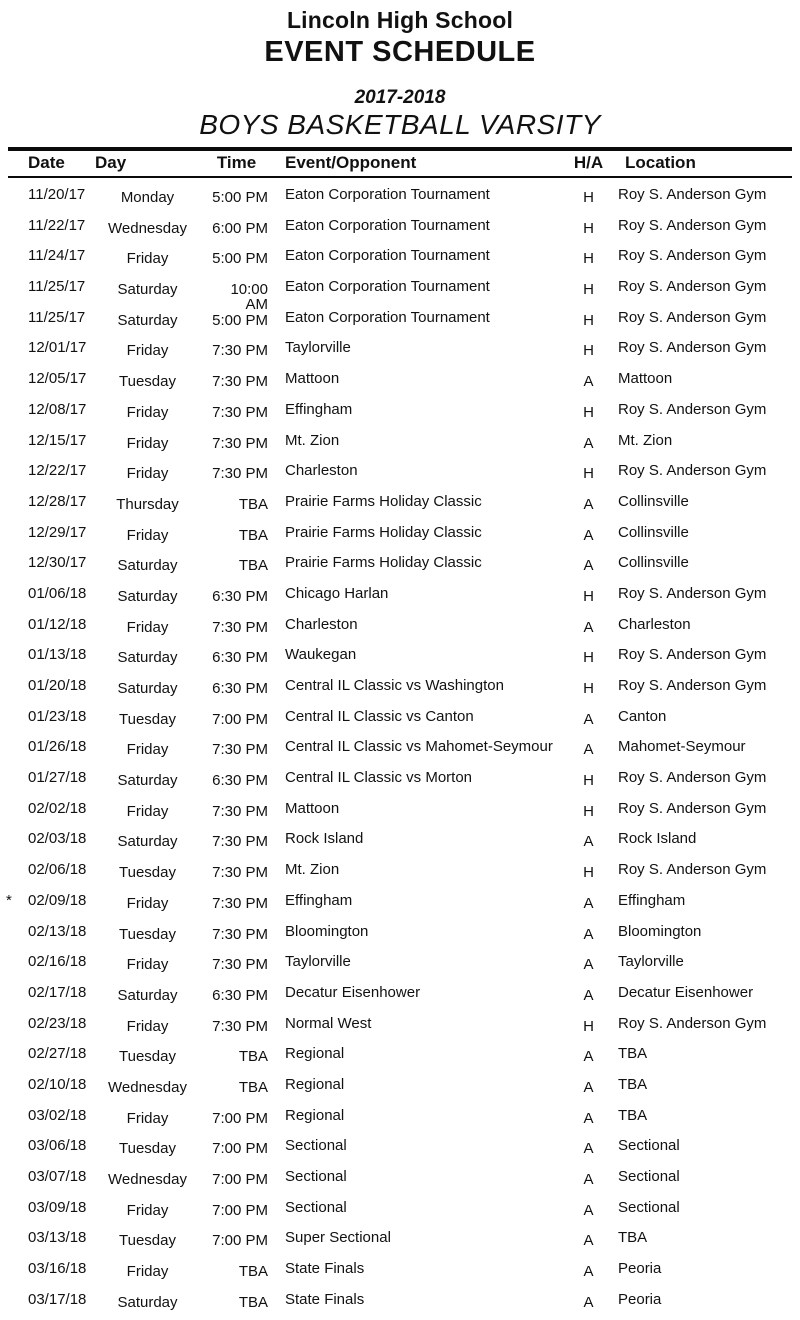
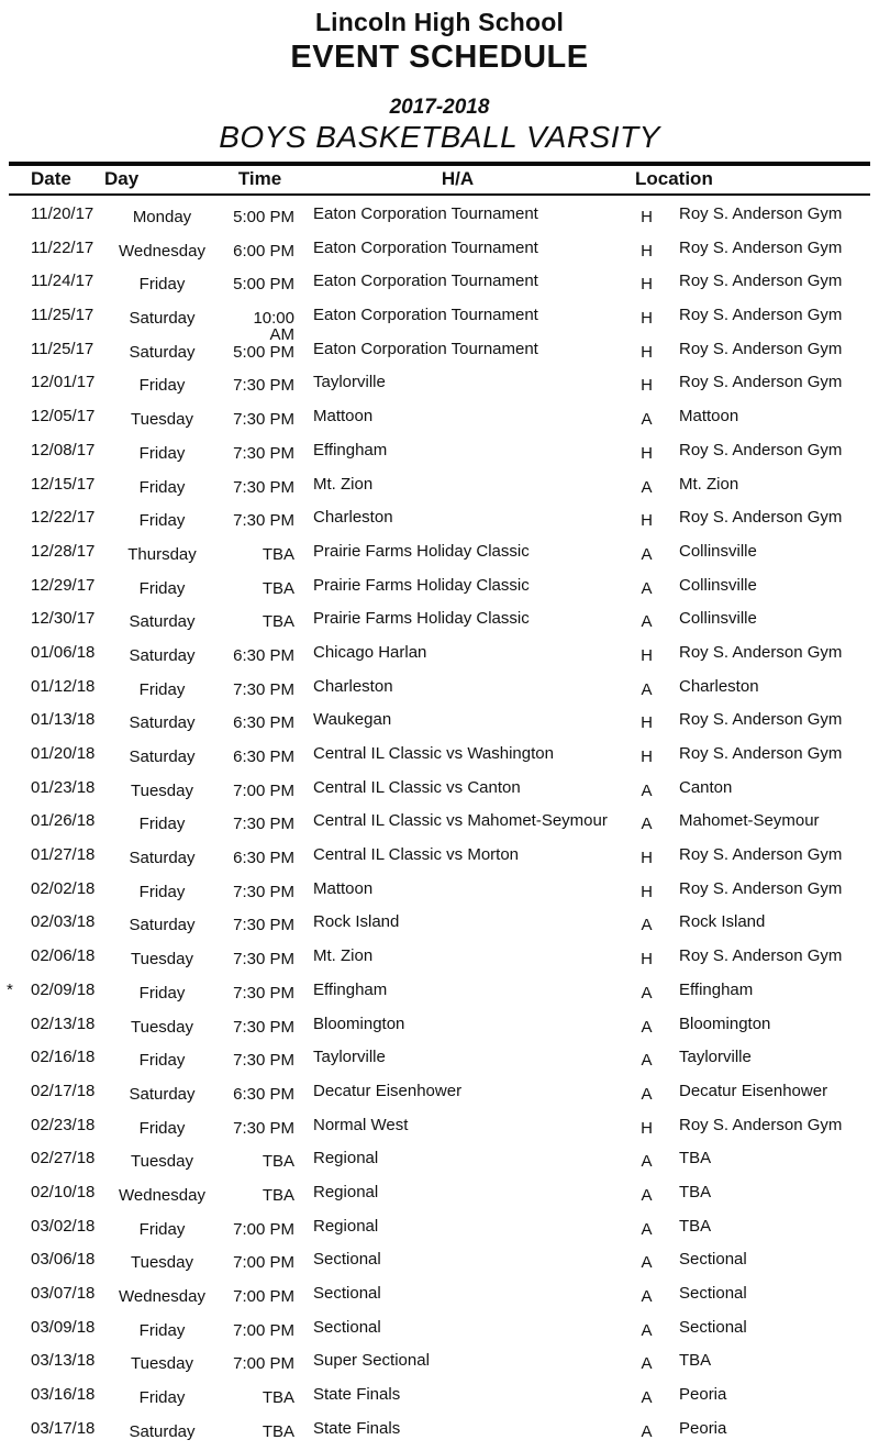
  Lincoln High School
  EVENT SCHEDULE
  2017-2018
  BOYS BASKETBALL VARSITY
  Date
  Day
  Time
- Event/Opponent
  H/A
  Location
  11/20/17
  Monday
  5:00 PM
  Eaton Corporation Tournament
  H
  Roy S. Anderson Gym
  11/22/17
  Wednesday
  6:00 PM
  Eaton Corporation Tournament
  H
  Roy S. Anderson Gym
  11/24/17
  Friday
  5:00 PM
  Eaton Corporation Tournament
  H
  Roy S. Anderson Gym
  11/25/17
  Saturday
  10:00 AM
  Eaton Corporation Tournament
  H
  Roy S. Anderson Gym
  11/25/17
  Saturday
  5:00 PM
  Eaton Corporation Tournament
  H
  Roy S. Anderson Gym
  12/01/17
  Friday
  7:30 PM
  Taylorville
  H
  Roy S. Anderson Gym
  12/05/17
  Tuesday
  7:30 PM
  Mattoon
  A
  Mattoon
  12/08/17
  Friday
  7:30 PM
  Effingham
  H
  Roy S. Anderson Gym
  12/15/17
  Friday
  7:30 PM
  Mt. Zion
  A
  Mt. Zion
  12/22/17
  Friday
  7:30 PM
  Charleston
  H
  Roy S. Anderson Gym
  12/28/17
  Thursday
  TBA
  Prairie Farms Holiday Classic
  A
  Collinsville
  12/29/17
  Friday
  TBA
  Prairie Farms Holiday Classic
  A
  Collinsville
  12/30/17
  Saturday
  TBA
  Prairie Farms Holiday Classic
  A
  Collinsville
  01/06/18
  Saturday
  6:30 PM
  Chicago Harlan
  H
  Roy S. Anderson Gym
  01/12/18
  Friday
  7:30 PM
  Charleston
  A
  Charleston
  01/13/18
  Saturday
  6:30 PM
  Waukegan
  H
  Roy S. Anderson Gym
  01/20/18
  Saturday
  6:30 PM
  Central IL Classic vs Washington
  H
  Roy S. Anderson Gym
  01/23/18
  Tuesday
  7:00 PM
  Central IL Classic vs Canton
  A
  Canton
  01/26/18
  Friday
  7:30 PM
  Central IL Classic vs Mahomet-Seymour
  A
  Mahomet-Seymour
  01/27/18
  Saturday
  6:30 PM
  Central IL Classic vs Morton
  H
  Roy S. Anderson Gym
  02/02/18
  Friday
  7:30 PM
  Mattoon
  H
  Roy S. Anderson Gym
  02/03/18
  Saturday
  7:30 PM
  Rock Island
  A
  Rock Island
  02/06/18
  Tuesday
  7:30 PM
  Mt. Zion
  H
  Roy S. Anderson Gym
  *
  02/09/18
  Friday
  7:30 PM
  Effingham
  A
  Effingham
  02/13/18
  Tuesday
  7:30 PM
  Bloomington
  A
  Bloomington
  02/16/18
  Friday
  7:30 PM
  Taylorville
  A
  Taylorville
  02/17/18
  Saturday
  6:30 PM
  Decatur Eisenhower
  A
  Decatur Eisenhower
  02/23/18
  Friday
  7:30 PM
  Normal West
  H
  Roy S. Anderson Gym
  02/27/18
  Tuesday
  TBA
  Regional
  A
  TBA
  02/10/18
  Wednesday
  TBA
  Regional
  A
  TBA
  03/02/18
  Friday
  7:00 PM
  Regional
  A
  TBA
  03/06/18
  Tuesday
  7:00 PM
  Sectional
  A
  Sectional
  03/07/18
  Wednesday
  7:00 PM
  Sectional
  A
  Sectional
  03/09/18
  Friday
  7:00 PM
  Sectional
  A
  Sectional
  03/13/18
  Tuesday
  7:00 PM
  Super Sectional
  A
  TBA
  03/16/18
  Friday
  TBA
  State Finals
  A
  Peoria
  03/17/18
  Saturday
  TBA
  State Finals
  A
  Peoria
